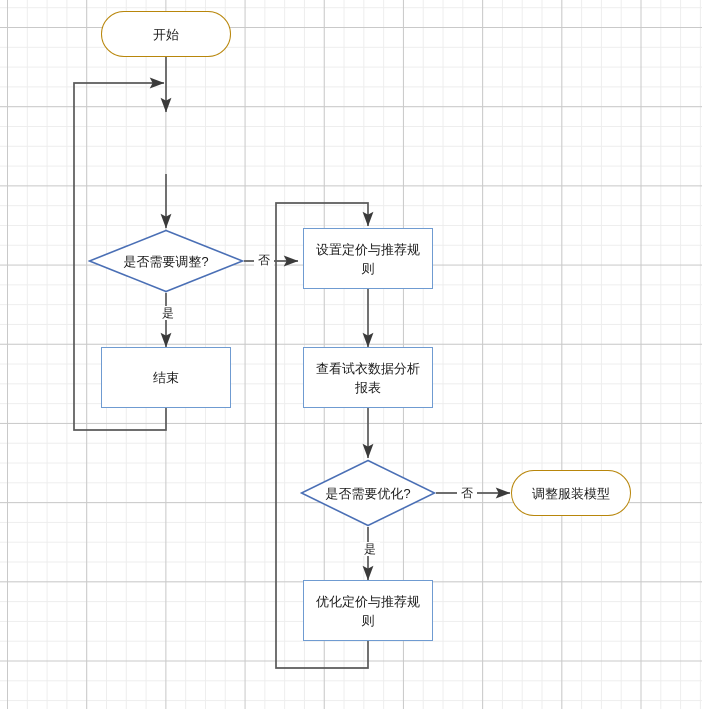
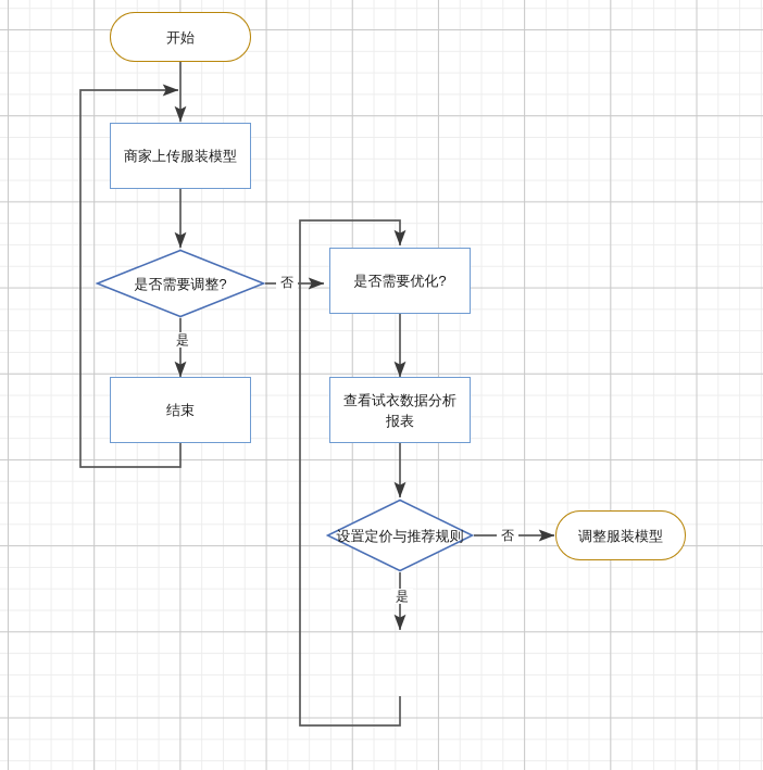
  开始
+ 商家上传服装模型
  是否需要调整?
  结束
- 设置定价与推荐规则
+ 是否需要优化?
  查看试衣数据分析报表
- 是否需要优化?
+ 设置定价与推荐规则
- 优化定价与推荐规则
  调整服装模型
  否
  是
  否
  是
